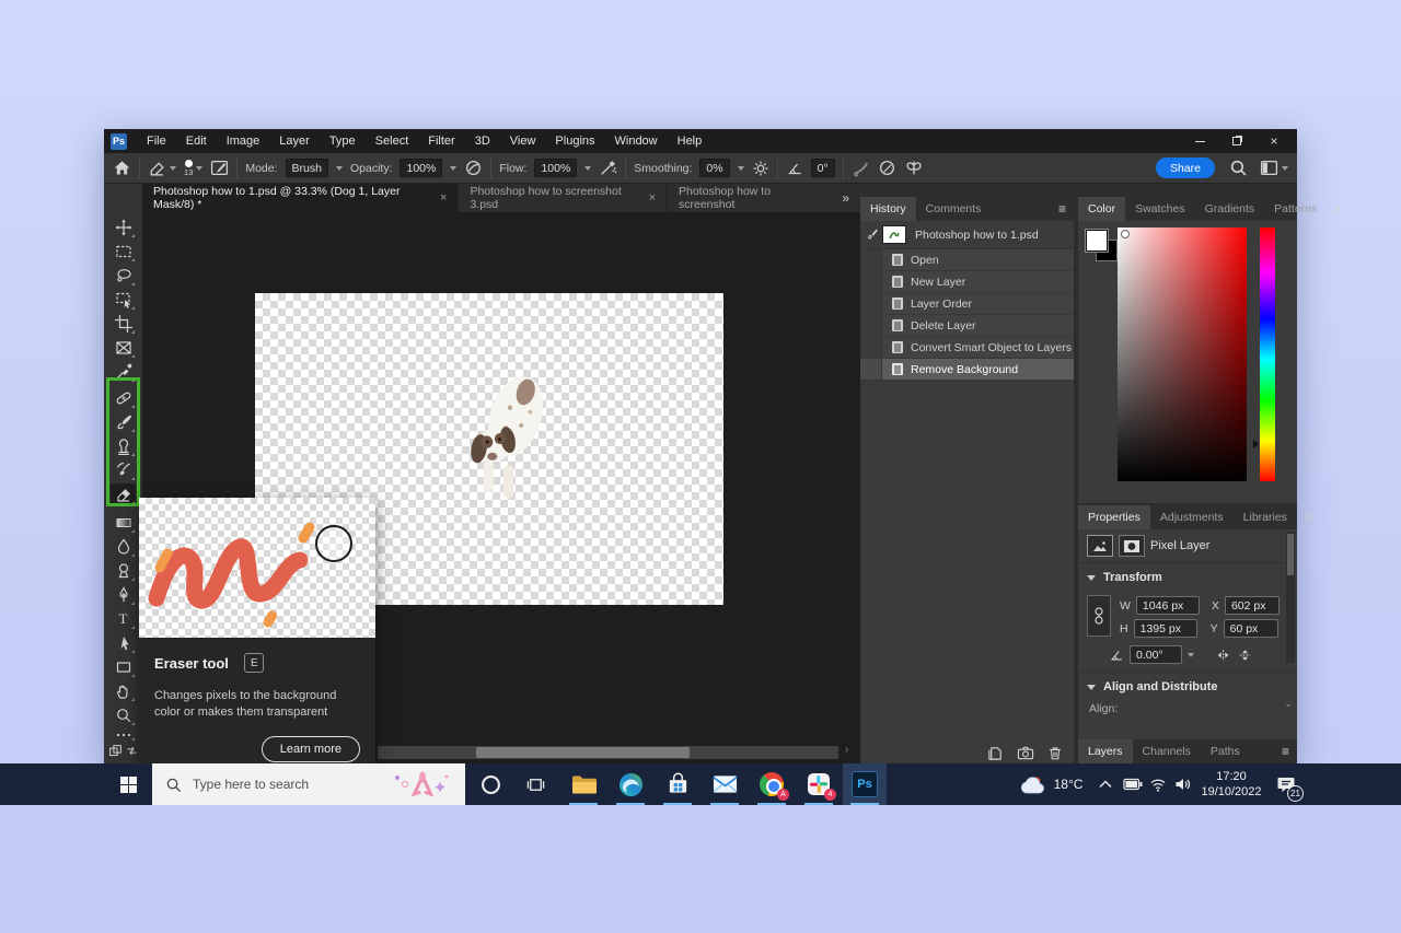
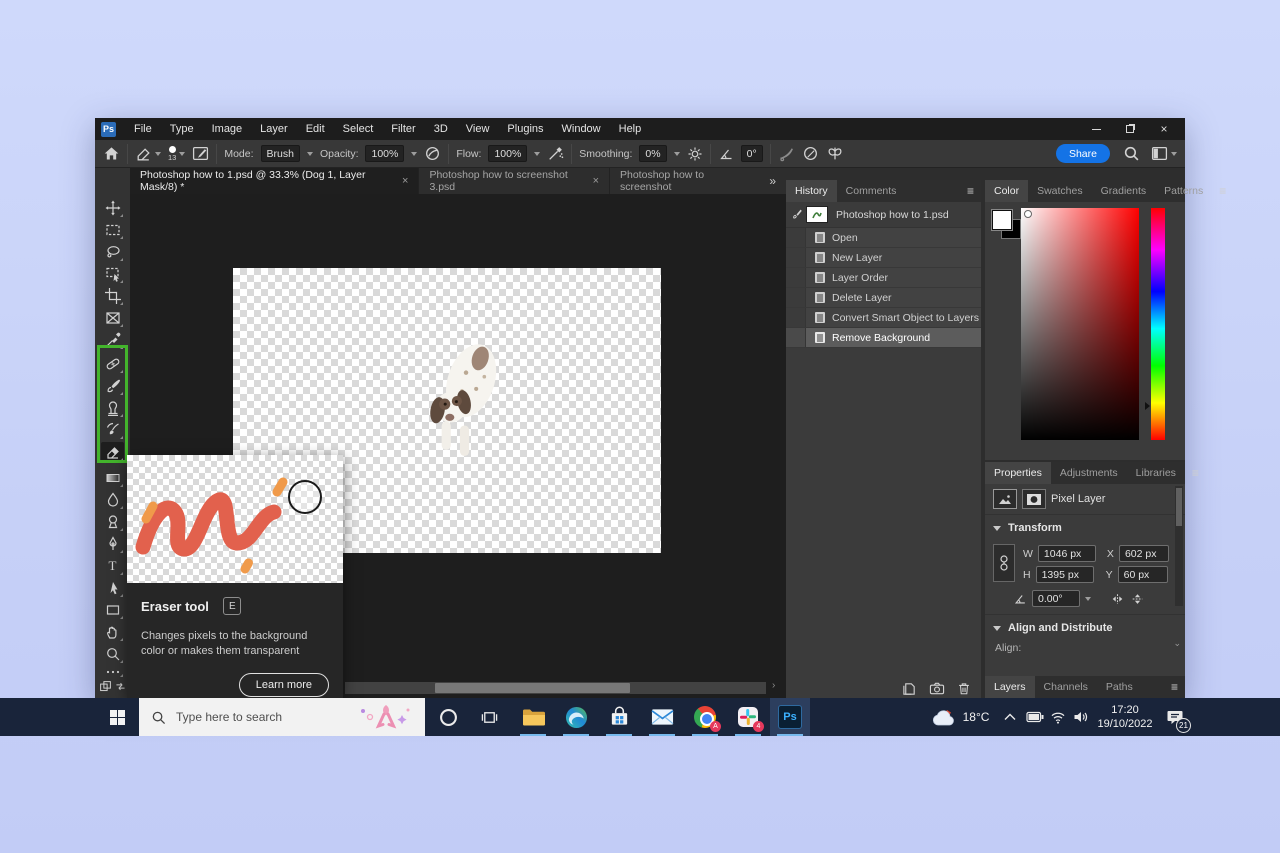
  Ps
  File
- Edit
+ Type
  Image
  Layer
- Type
+ Edit
  Select
  Filter
  3D
  View
  Plugins
  Window
  Help
  ×
  13
  Mode:
  Brush
  Opacity:
  100%
  Flow:
  100%
  Smoothing:
  0%
  0°
  Share
  T
  Photoshop how to 1.psd @ 33.3% (Dog 1, Layer Mask/8) *
  ×
  Photoshop how to screenshot 3.psd
  ×
  Photoshop how to screenshot
  »
  ›
  History
  Comments
  ≡
  Photoshop how to 1.psd
  Open
  New Layer
  Layer Order
  Delete Layer
  Convert Smart Object to Layers
  Remove Background
  Color
  Swatches
  Gradients
  Patterns
  Properties
  Adjustments
  Libraries
  Pixel Layer
  Transform
  W
  1046 px
  X
  602 px
  H
  1395 px
  Y
  60 px
  0.00°
  Align and Distribute
  Align:
  ⌄
  Layers
  Channels
  Paths
  ≡
  Eraser tool E
  Changes pixels to the background color or makes them transparent
  Learn more
  Type here to search
  Ps
  18°C
  17:20
  19/10/2022
  21
